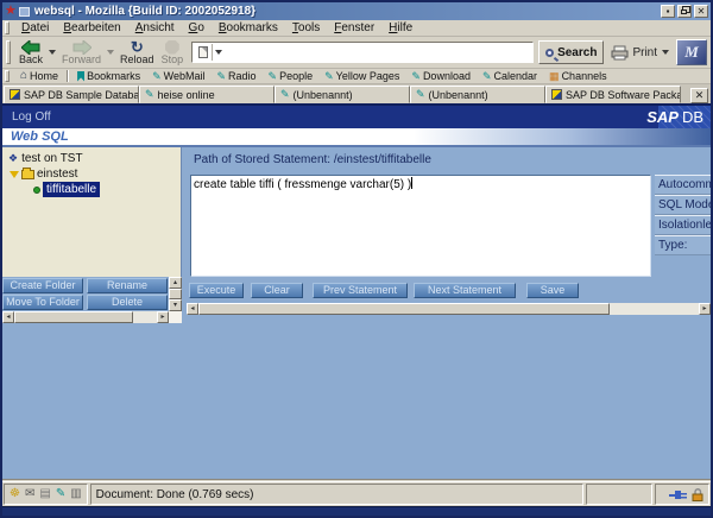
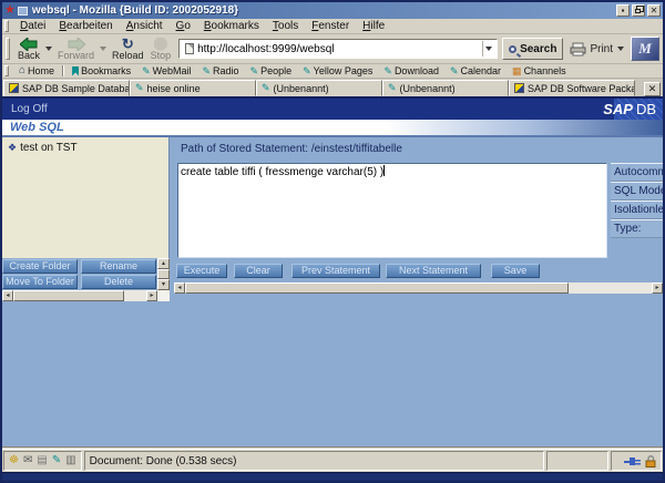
  ★
  websql - Mozilla {Build ID: 2002052918}
  ▪
  ✕
  Datei
  Bearbeiten
  Ansicht
  Go
  Bookmarks
  Tools
  Fenster
  Hilfe
  Back
  Forward
  ↻
  Reload
  Stop
+ http://localhost:9999/websql
  Search
  Print
  M
  ⌂
  Home
  Bookmarks
  ✎
  WebMail
  ✎
  Radio
  ✎
  People
  ✎
  Yellow Pages
  ✎
  Download
  ✎
  Calendar
  ▦
  Channels
  SAP DB Sample Databa
  ✎
  heise online
  ✎
  (Unbenannt)
  ✎
  (Unbenannt)
  SAP DB Software Packa
  ✕
  Log Off
  SAP DB
  Web SQL
  ❖
  test on TST
- einstest
- tiffitabelle
  Create Folder
  Rename
  Move To Folder
  Delete
  Path of Stored Statement: /einstest/tiffitabelle
  create table tiffi ( fressmenge varchar(5) )
  Autocomm
  SQL Mod
  Isolationle
  Type:
  Execute
  Clear
  Prev Statement
  Next Statement
  Save
  ☸
  ✉
  ▤
  ✎
  ▥
- Document: Done (0.769 secs)
+ Document: Done (0.538 secs)
